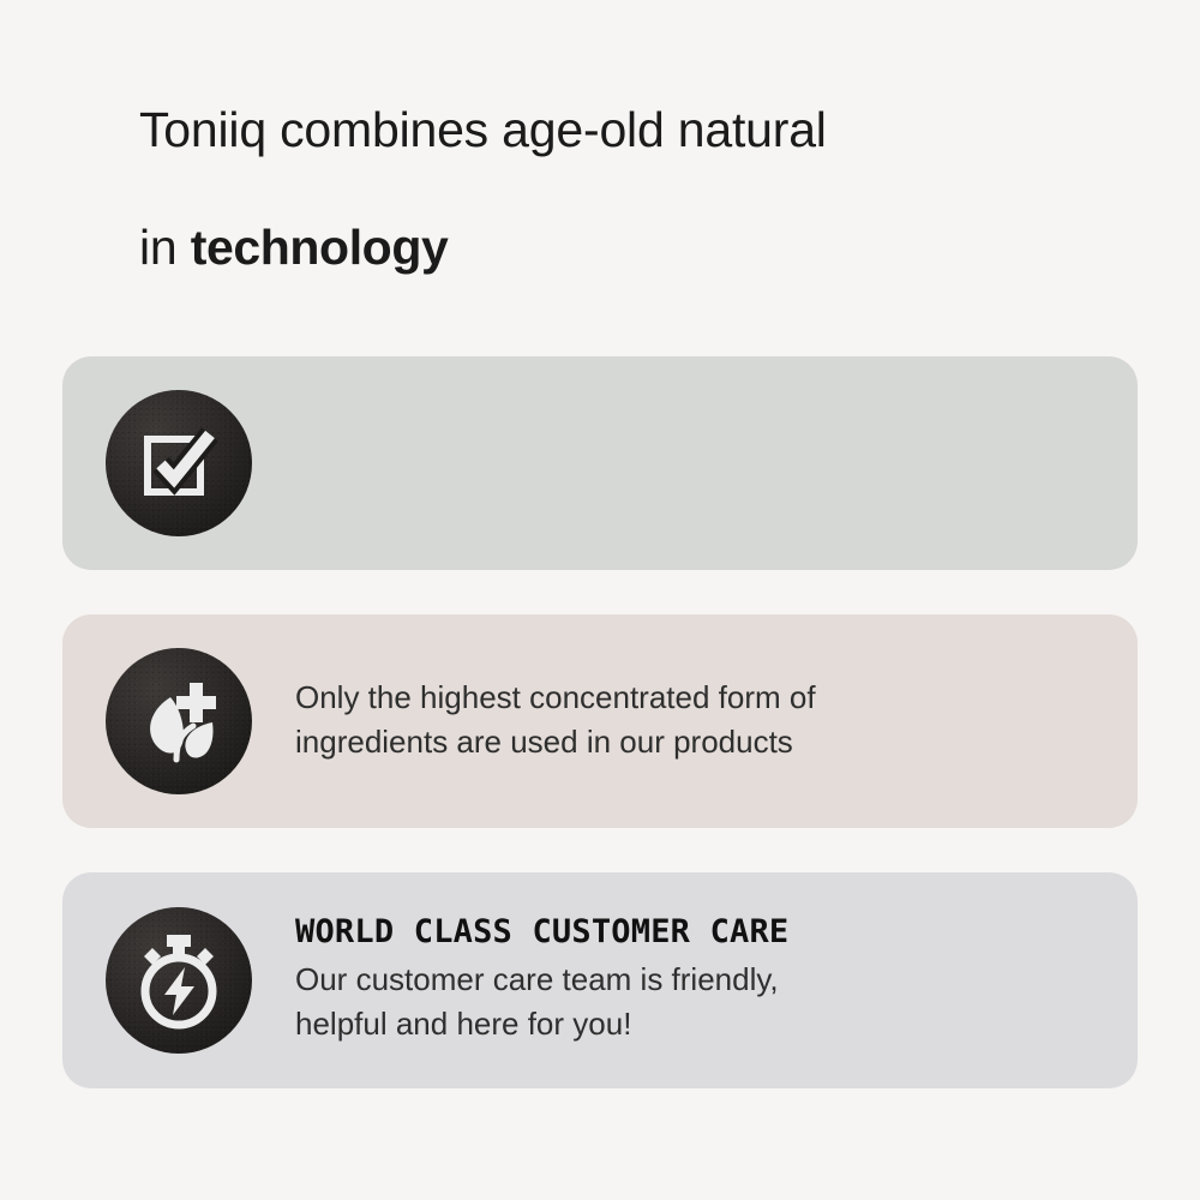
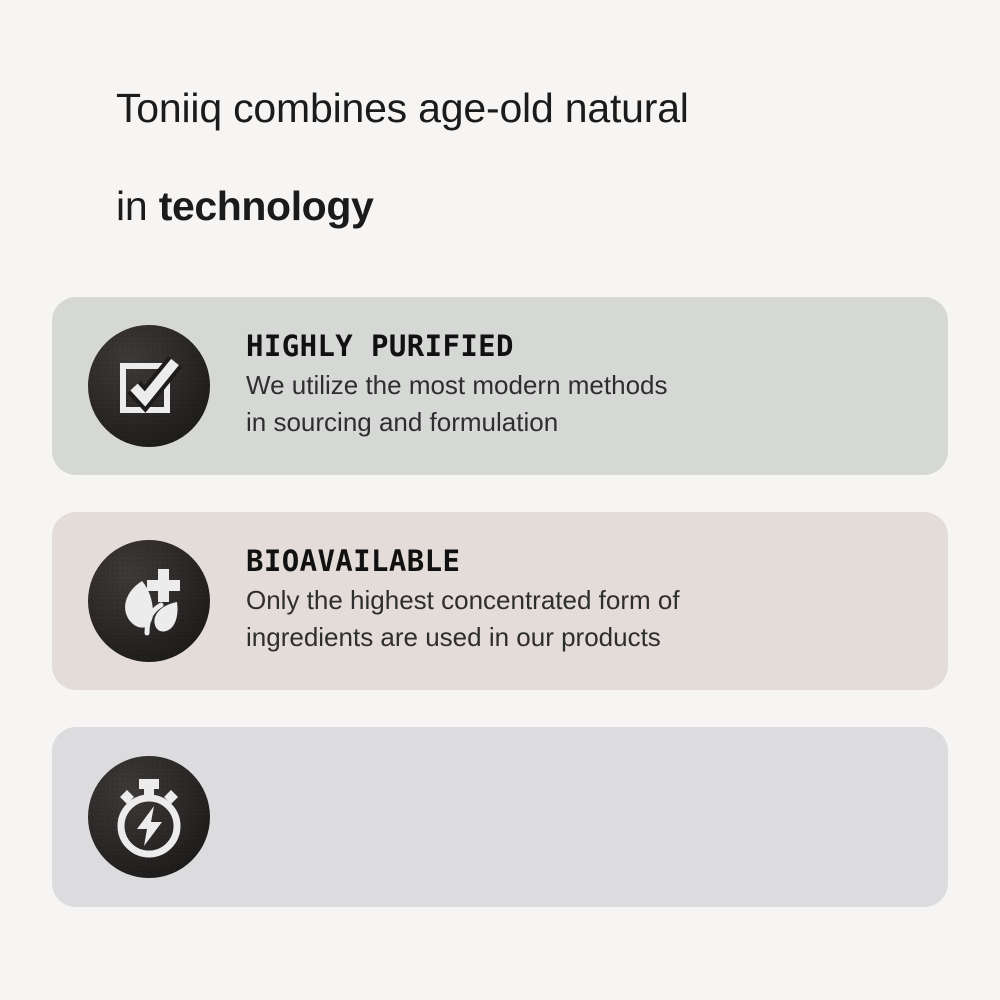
  Toniiq combines age-old natural
  in technology
+ HIGHLY PURIFIED
+ We utilize the most modern methods
+ in sourcing and formulation
+ BIOAVAILABLE
  Only the highest concentrated form of
  ingredients are used in our products
- WORLD CLASS CUSTOMER CARE
- Our customer care team is friendly,
- helpful and here for you!
